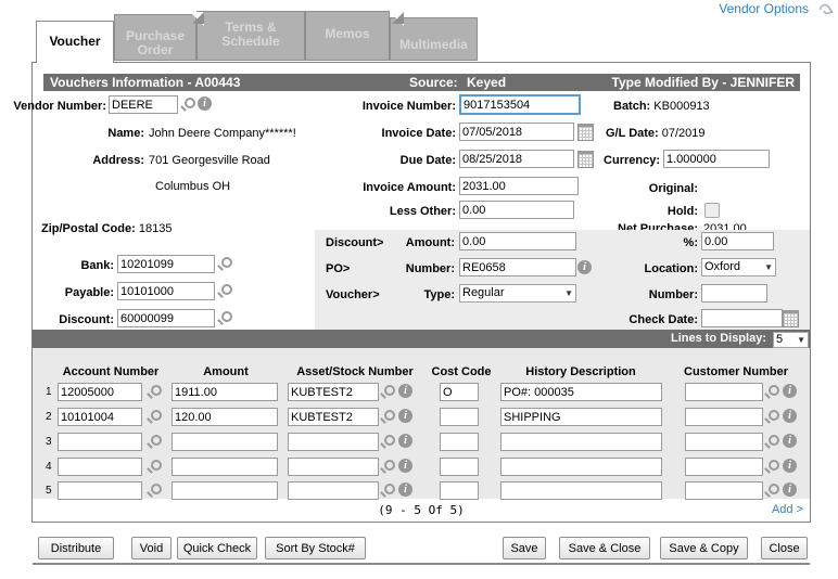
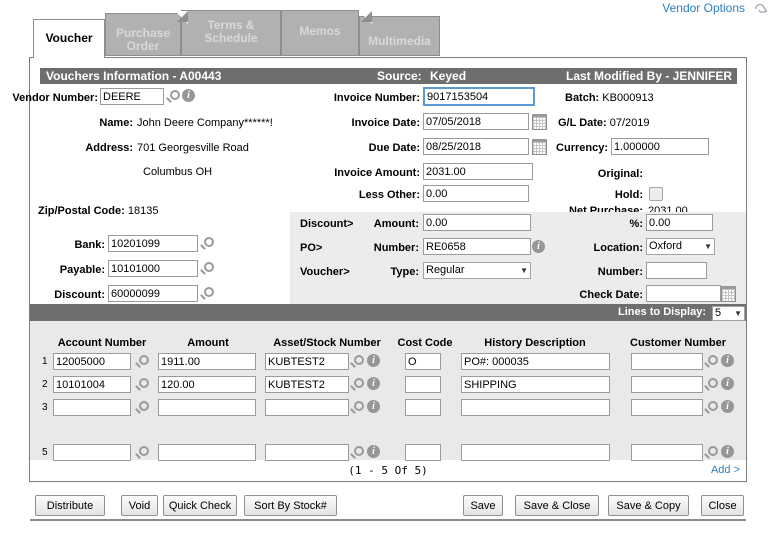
  Vendor Options
  Voucher
  Purchase Order
  Terms & Schedule
  Memos
  Multimedia
  Vouchers Information - A00443
  Source:
  Keyed
- Type Modified By - JENNIFER
+ Last Modified By - JENNIFER
  Vendor Number:
  DEERE
  Invoice Number:
  9017153504
  Batch: KB000913
  Name:
  John Deere Company******!
  Invoice Date:
  07/05/2018
  G/L Date: 07/2019
  Address:
  701 Georgesville Road
  Due Date:
  08/25/2018
  Currency:
  1.000000
  Columbus OH
  Invoice Amount:
  2031.00
  Original:
  Less Other:
  0.00
  Hold:
  Zip/Postal Code: 18135
  Net Purchase:
  2031.00
  Discount>
  Amount:
  0.00
  %:
  0.00
  PO>
  Number:
  RE0658
  Location:
  Oxford
  Voucher>
  Type:
  Regular
  Number:
  Check Date:
  Bank:
  10201099
  Payable:
  10101000
  Discount:
  60000099
  Lines to Display:
  5
  Account Number
  Amount
  Asset/Stock Number
  Cost Code
  History Description
  Customer Number
  1
  12005000
  1911.00
  KUBTEST2
  O
  PO#: 000035
  2
  10101004
  120.00
  KUBTEST2
  SHIPPING
  3
- 4
  5
- (9 - 5 Of 5)
+ (1 - 5 Of 5)
  Add >
  Distribute
  Void
  Quick Check
  Sort By Stock#
  Save
  Save & Close
  Save & Copy
  Close
